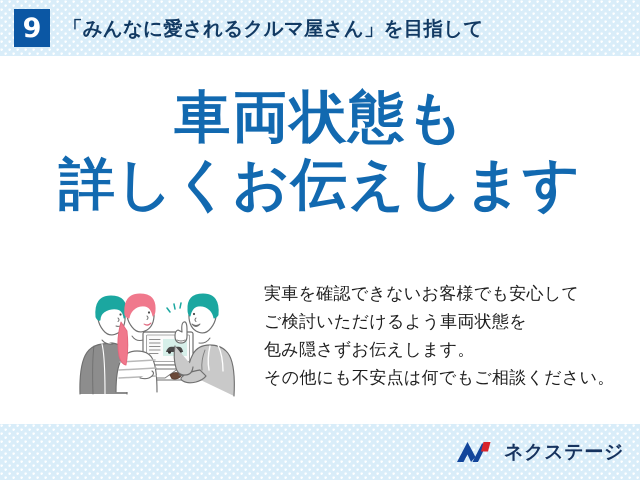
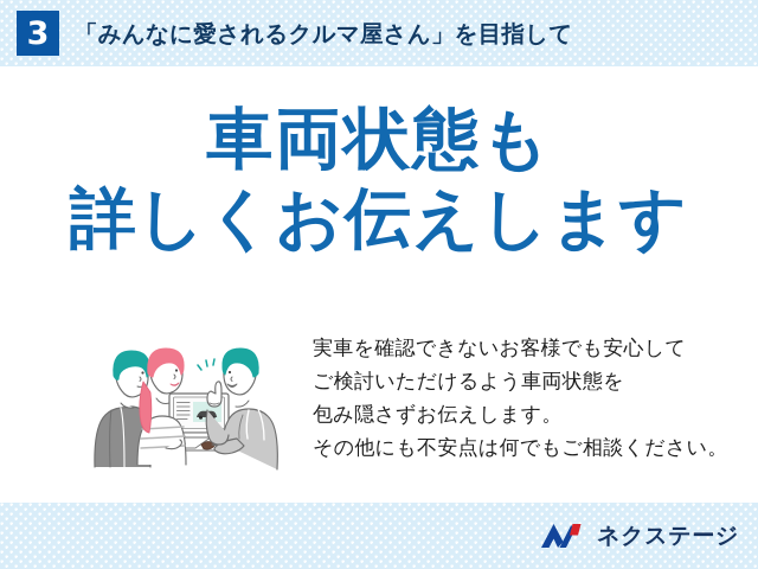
- 9
+ 3
  「みんなに愛されるクルマ屋さん」を目指して
  車両状態も
  詳しくお伝えします
  実車を確認できないお客様でも安心して
  ご検討いただけるよう車両状態を
  包み隠さずお伝えします。
  その他にも不安点は何でもご相談ください。
  ネクステージ
